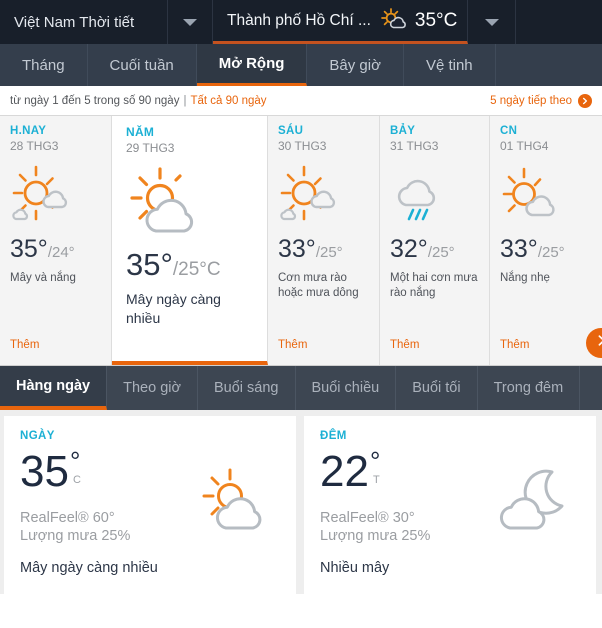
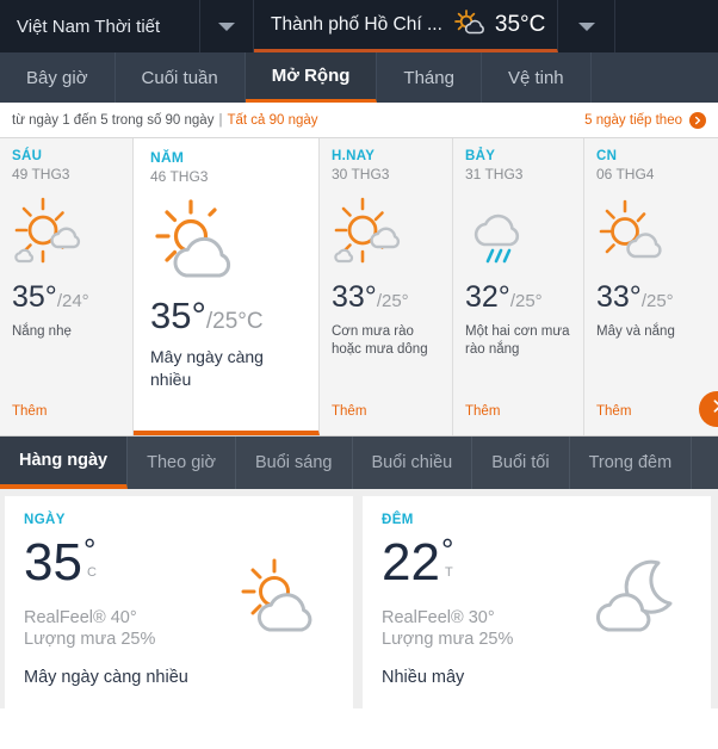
  Việt Nam Thời tiết
  Thành phố Hồ Chí ...
  35°C
- Tháng
+ Bây giờ
  Cuối tuần
  Mở Rộng
- Bây giờ
+ Tháng
  Vệ tinh
  từ ngày 1 đến 5 trong số 90 ngày
  |
  Tất cả 90 ngày
  5 ngày tiếp theo
- H.NAY
+ SÁU
- 28 THG3
+ 49 THG3
  35°/24°
- Mây và nắng
+ Nắng nhẹ
  Thêm
  NĂM
- 29 THG3
+ 46 THG3
  35°/25°C
  Mây ngày càng nhiều
- SÁU
+ H.NAY
  30 THG3
  33°/25°
  Cơn mưa rào hoặc mưa dông
  Thêm
  BẢY
  31 THG3
  32°/25°
  Một hai cơn mưa rào nắng
  Thêm
  CN
- 01 THG4
+ 06 THG4
  33°/25°
- Nắng nhẹ
+ Mây và nắng
  Thêm
  Hàng ngày
  Theo giờ
  Buổi sáng
  Buổi chiều
  Buổi tối
  Trong đêm
  NGÀY
  35
  °
  C
- RealFeel® 60°
+ RealFeel® 40°
  Lượng mưa 25%
  Mây ngày càng nhiều
  ĐÊM
  22
  °
  T
  RealFeel® 30°
  Lượng mưa 25%
  Nhiều mây
